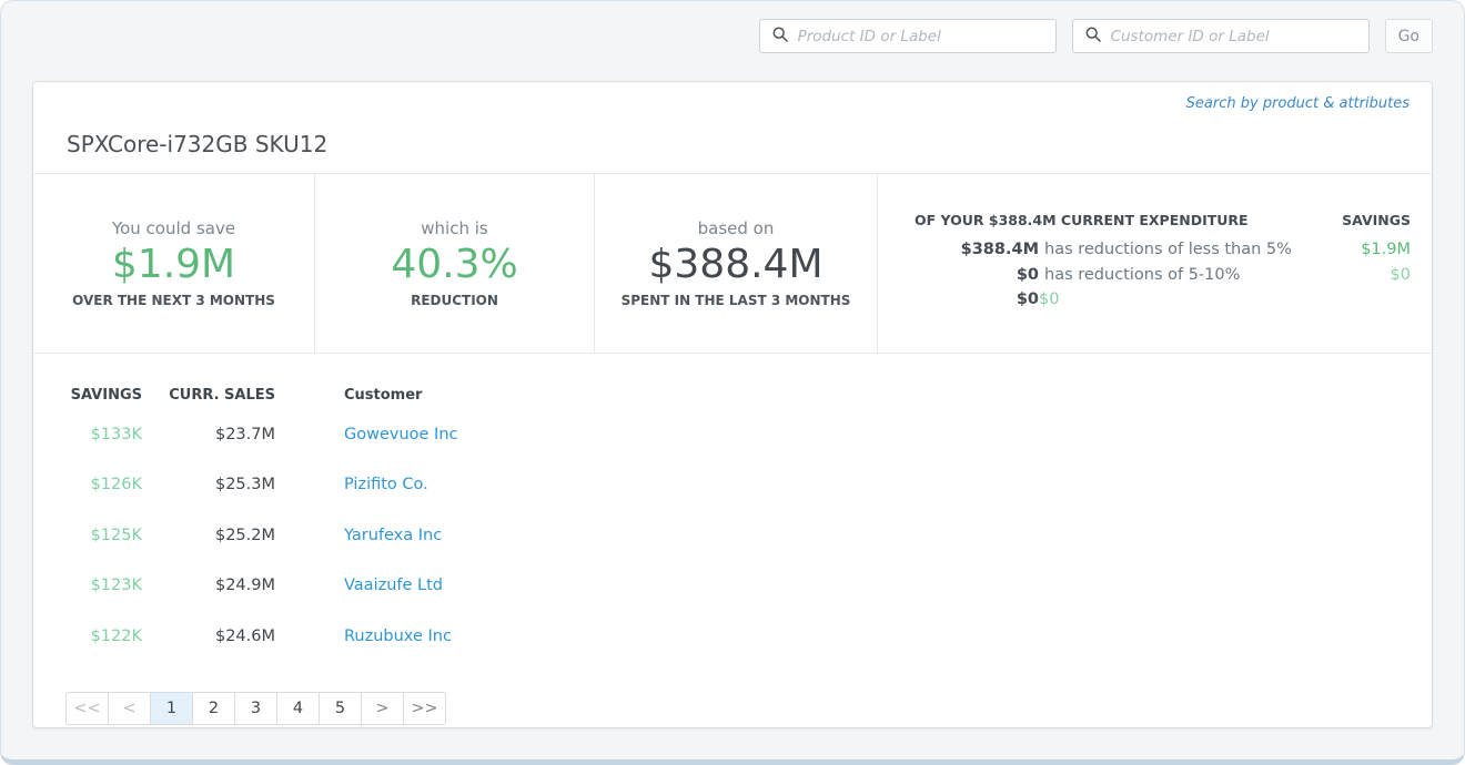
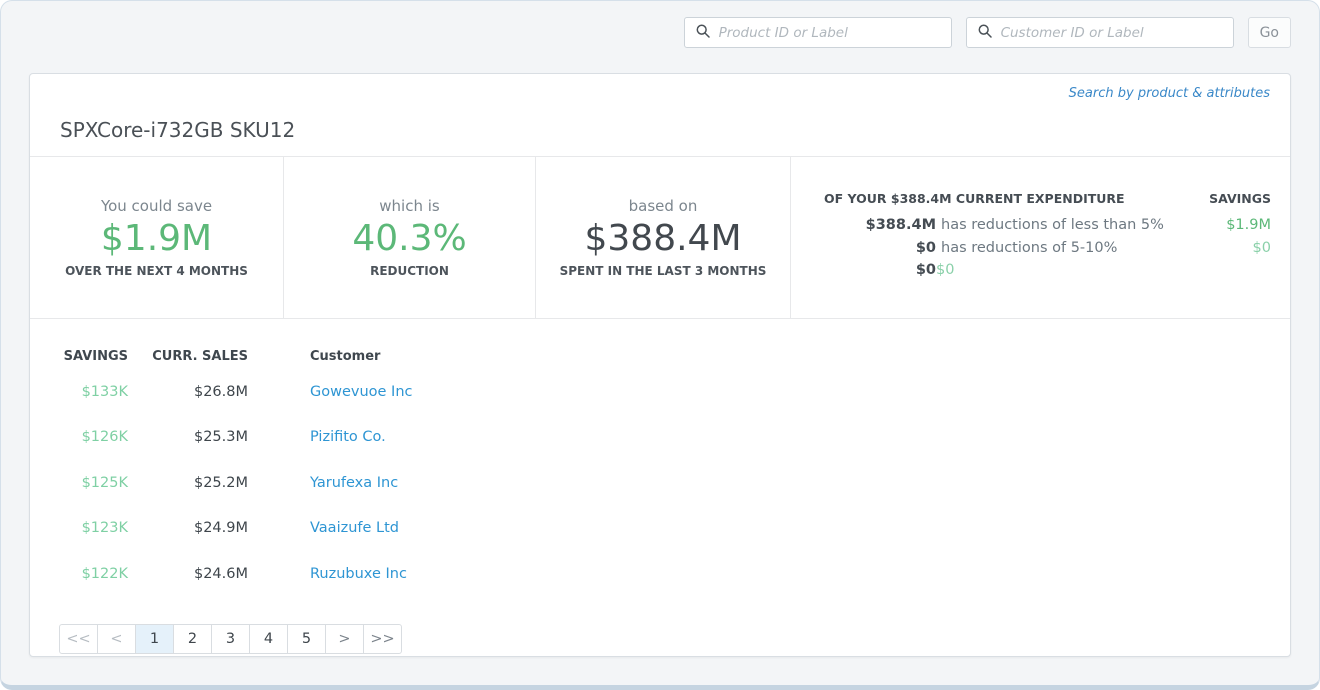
  Product ID or Label
  Customer ID or Label
  Go
  Search by product & attributes
  SPXCore-i732GB SKU12
  You could save
  $1.9M
- OVER THE NEXT 3 MONTHS
+ OVER THE NEXT 4 MONTHS
  which is
  40.3%
  REDUCTION
  based on
  $388.4M
  SPENT IN THE LAST 3 MONTHS
  OF YOUR $388.4M CURRENT EXPENDITURE
  SAVINGS
  $388.4M
  has reductions of less than 5%
  $1.9M
  $0
  has reductions of 5-10%
  $0
  $0
  $0
  SAVINGS
  CURR. SALES
  Customer
  $133K
- $23.7M
+ $26.8M
  Gowevuoe Inc
  $126K
  $25.3M
  Pizifito Co.
  $125K
  $25.2M
  Yarufexa Inc
  $123K
  $24.9M
  Vaaizufe Ltd
  $122K
  $24.6M
  Ruzubuxe Inc
  <<
  <
  1
  2
  3
  4
  5
  >
  >>
